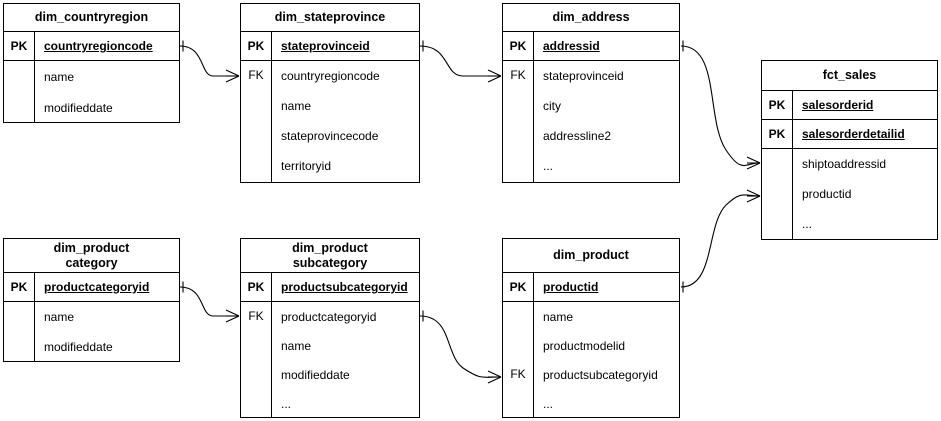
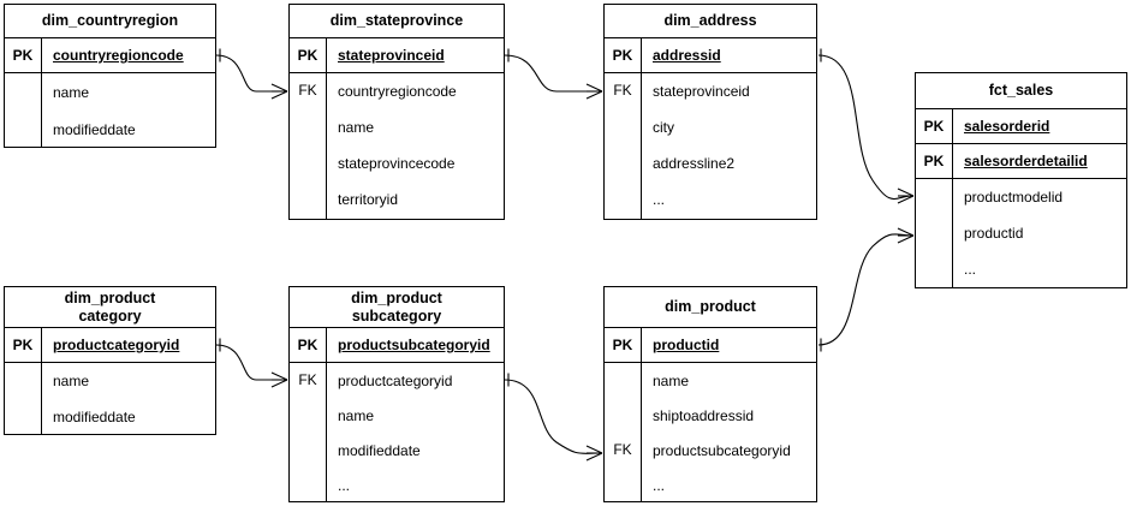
  dim_countryregion
  PK
  countryregioncode
  name
  modifieddate
  dim_stateprovince
  PK
  stateprovinceid
  FK
  countryregioncode
  name
  stateprovincecode
  territoryid
  dim_address
  PK
  addressid
  FK
  stateprovinceid
  city
  addressline2
  ...
  fct_sales
  PK
  salesorderid
  PK
  salesorderdetailid
- shiptoaddressid
+ productmodelid
  productid
  ...
  dim_product
  category
  PK
  productcategoryid
  name
  modifieddate
  dim_product
  subcategory
  PK
  productsubcategoryid
  FK
  productcategoryid
  name
  modifieddate
  ...
  dim_product
  PK
  productid
  FK
  name
- productmodelid
+ shiptoaddressid
  productsubcategoryid
  ...
